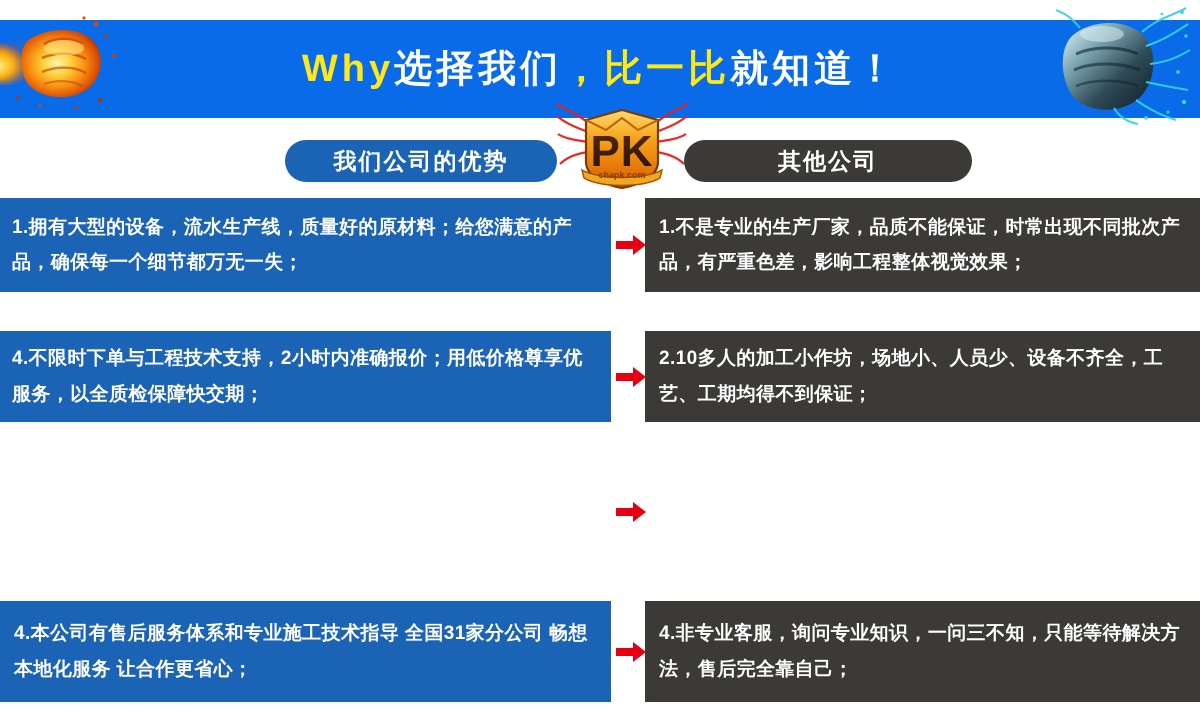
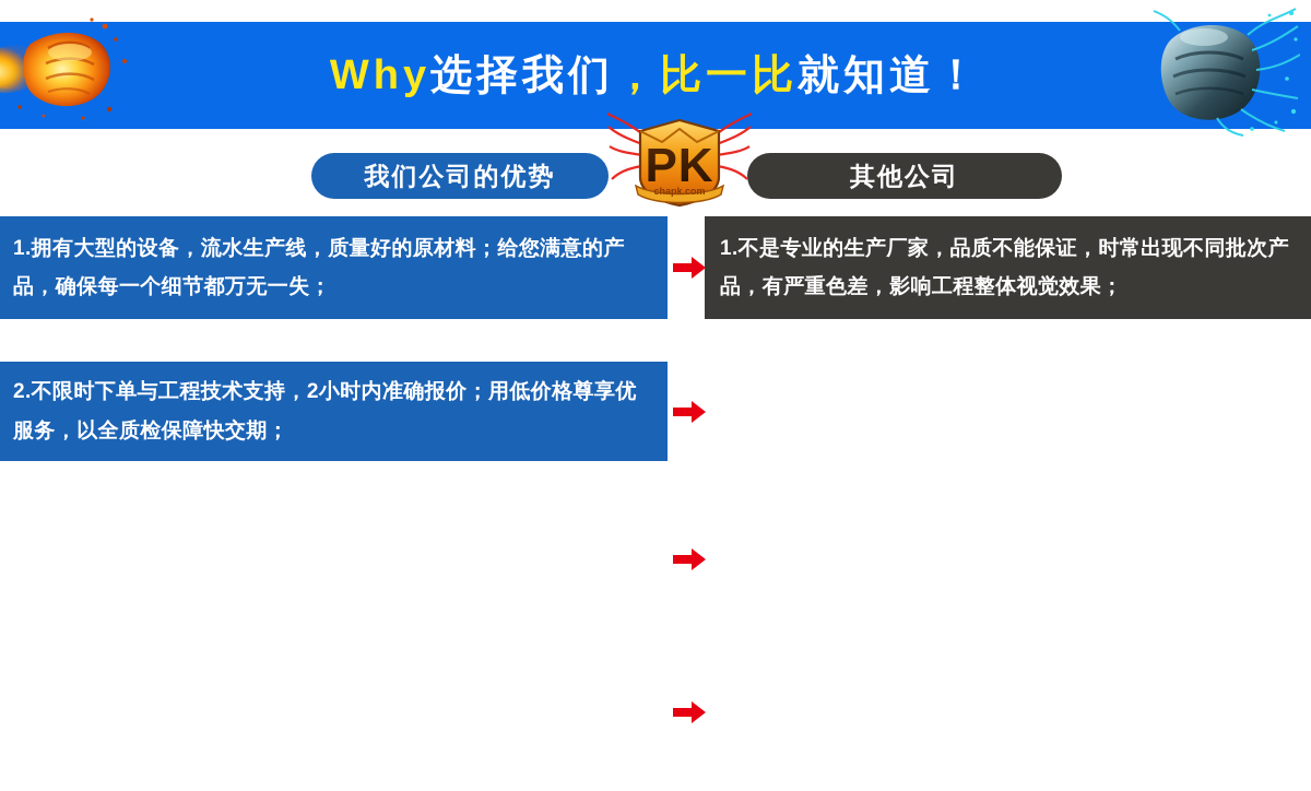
  Why
  选择我们
  ，比一比
  就知道！
  我们公司的优势
  其他公司
  PK
  chapk.com
  1.拥有大型的设备，流水生产线，质量好的原材料；给您满意的产品，确保每一个细节都万无一失；
  1.不是专业的生产厂家，品质不能保证，时常出现不同批次产品，有严重色差，影响工程整体视觉效果；
- 4.不限时下单与工程技术支持，2小时内准确报价；用低价格尊享优服务，以全质检保障快交期；
+ 2.不限时下单与工程技术支持，2小时内准确报价；用低价格尊享优服务，以全质检保障快交期；
- 2.10多人的加工小作坊，场地小、人员少、设备不齐全，工艺、工期均得不到保证；
- 4.本公司有售后服务体系和专业施工技术指导 全国31家分公司 畅想本地化服务 让合作更省心；
- 4.非专业客服，询问专业知识，一问三不知，只能等待解决方法，售后完全靠自己；
